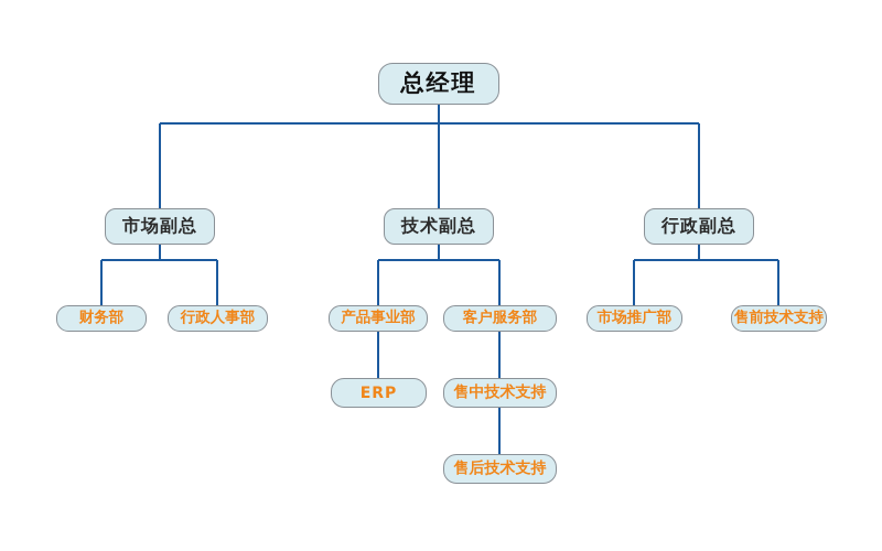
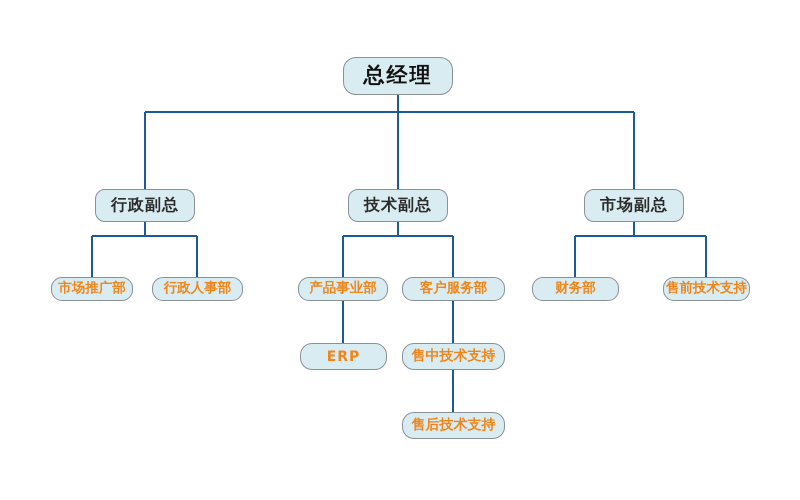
  总经理
- 市场副总
+ 行政副总
  技术副总
- 行政副总
+ 市场副总
- 财务部
+ 市场推广部
  行政人事部
  产品事业部
  客户服务部
- 市场推广部
+ 财务部
  售前技术支持
  ERP
  售中技术支持
  售后技术支持
